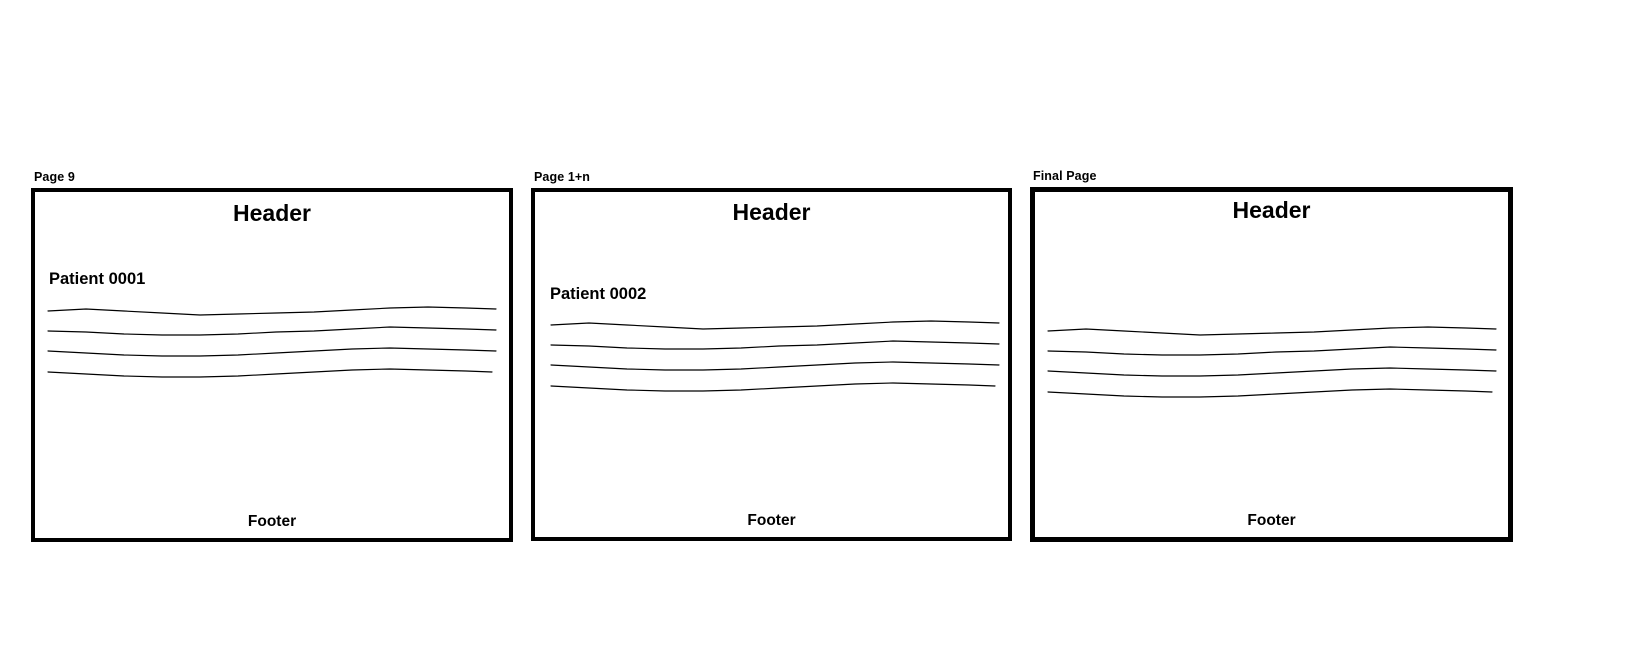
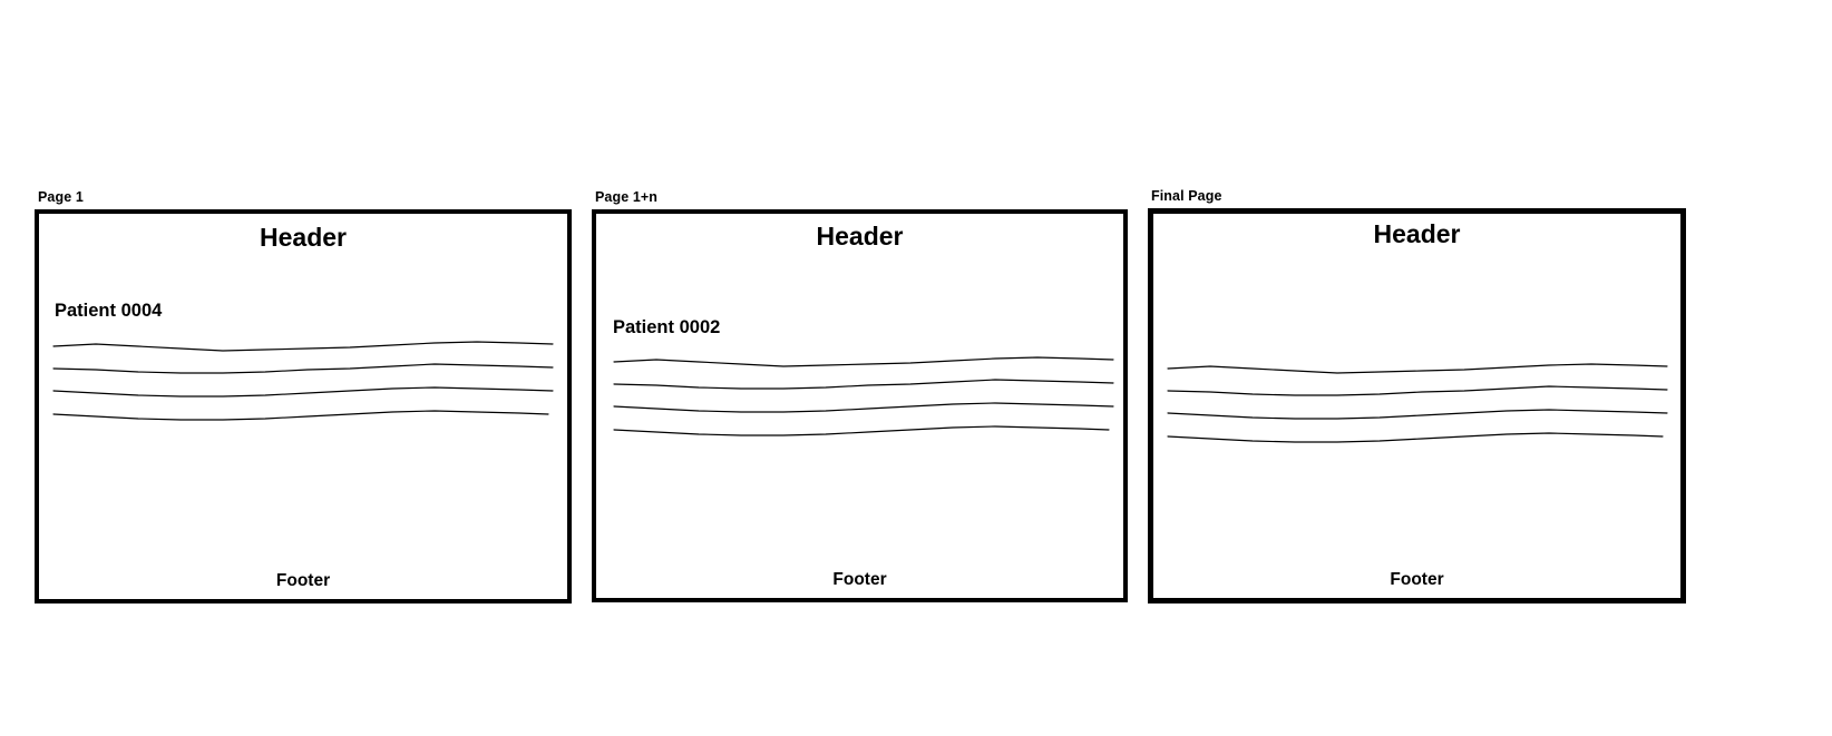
- Page 9
+ Page 1
  Header
- Patient 0001
+ Patient 0004
  Footer
  Page 1+n
  Header
  Patient 0002
  Footer
  Final Page
  Header
  Footer
